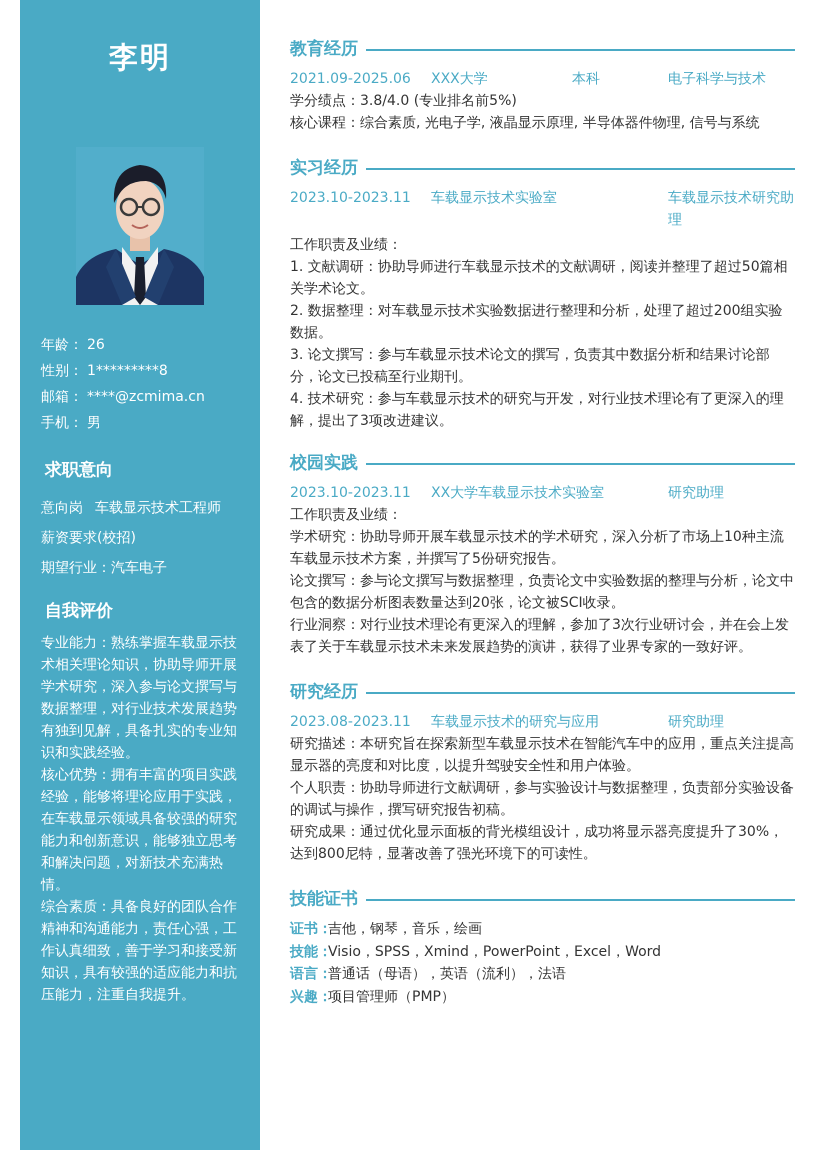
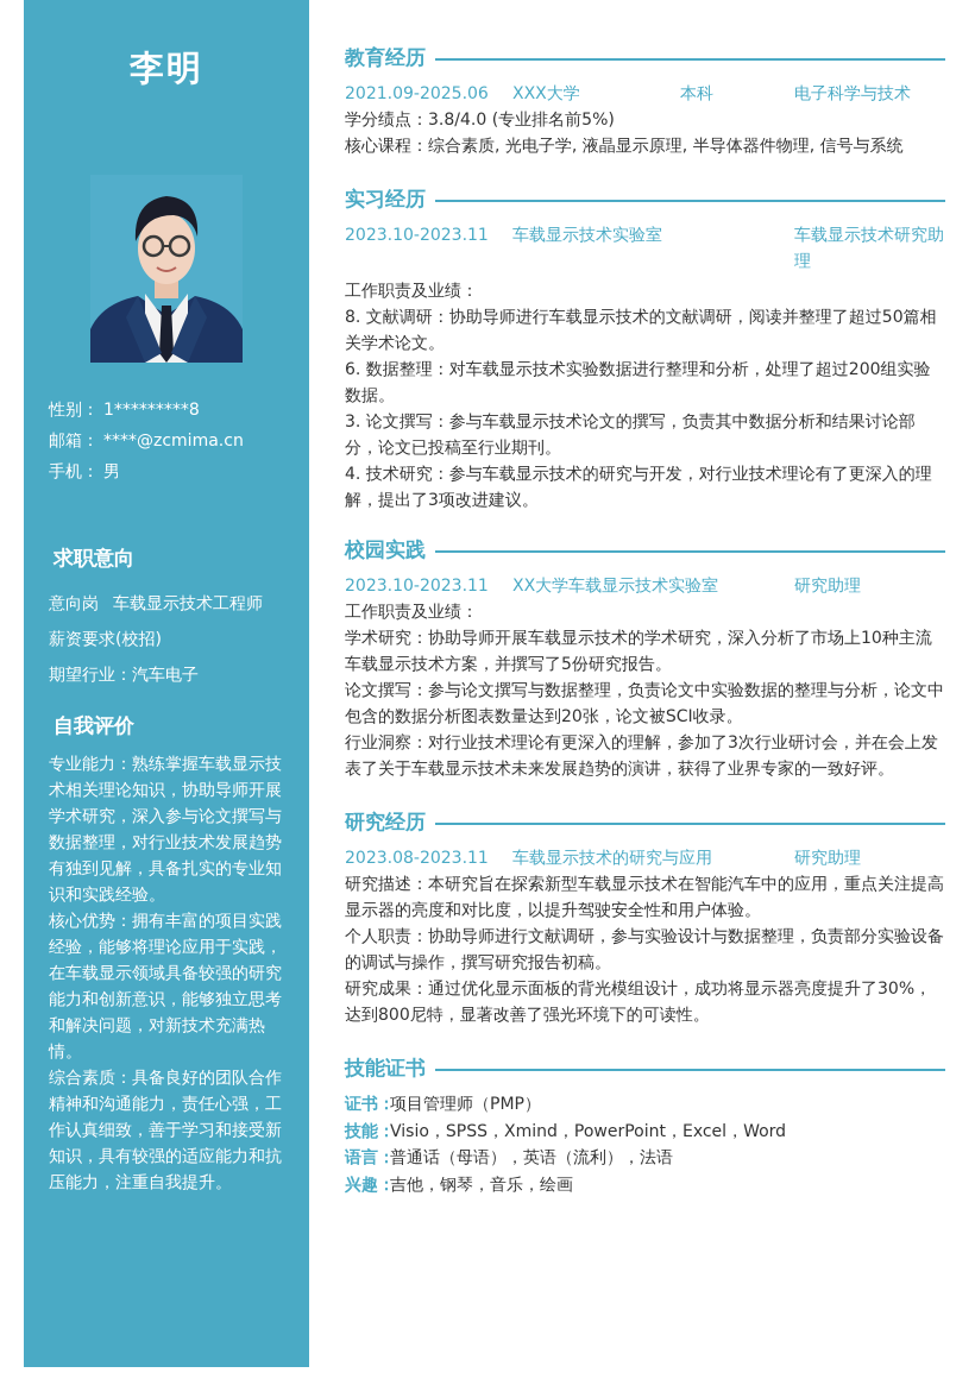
  李明
- 年龄： 26
  性别： 1*********8
  邮箱： ****@zcmima.cn
  手机： 男
  求职意向
  意向岗 车载显示技术工程师
  薪资要求(校招)
  期望行业：汽车电子
  自我评价
  专业能力：熟练掌握车载显示技术相关理论知识，协助导师开展学术研究，深入参与论文撰写与数据整理，对行业技术发展趋势有独到见解，具备扎实的专业知识和实践经验。
  核心优势：拥有丰富的项目实践经验，能够将理论应用于实践，在车载显示领域具备较强的研究能力和创新意识，能够独立思考和解决问题，对新技术充满热情。
  综合素质：具备良好的团队合作精神和沟通能力，责任心强，工作认真细致，善于学习和接受新知识，具有较强的适应能力和抗压能力，注重自我提升。
  教育经历
  2021.09-2025.06
  XXX大学
  本科
  电子科学与技术
  学分绩点：3.8/4.0 (专业排名前5%)
  核心课程：综合素质, 光电子学, 液晶显示原理, 半导体器件物理, 信号与系统
  实习经历
  2023.10-2023.11
  车载显示技术实验室
  车载显示技术研究助理
  工作职责及业绩：
- 1. 文献调研：协助导师进行车载显示技术的文献调研，阅读并整理了超过50篇相关学术论文。
+ 8. 文献调研：协助导师进行车载显示技术的文献调研，阅读并整理了超过50篇相关学术论文。
- 2. 数据整理：对车载显示技术实验数据进行整理和分析，处理了超过200组实验数据。
+ 6. 数据整理：对车载显示技术实验数据进行整理和分析，处理了超过200组实验数据。
  3. 论文撰写：参与车载显示技术论文的撰写，负责其中数据分析和结果讨论部分，论文已投稿至行业期刊。
  4. 技术研究：参与车载显示技术的研究与开发，对行业技术理论有了更深入的理解，提出了3项改进建议。
  校园实践
  2023.10-2023.11
  XX大学车载显示技术实验室
  研究助理
  工作职责及业绩：
  学术研究：协助导师开展车载显示技术的学术研究，深入分析了市场上10种主流车载显示技术方案，并撰写了5份研究报告。
  论文撰写：参与论文撰写与数据整理，负责论文中实验数据的整理与分析，论文中包含的数据分析图表数量达到20张，论文被SCI收录。
  行业洞察：对行业技术理论有更深入的理解，参加了3次行业研讨会，并在会上发表了关于车载显示技术未来发展趋势的演讲，获得了业界专家的一致好评。
  研究经历
  2023.08-2023.11
  车载显示技术的研究与应用
  研究助理
  研究描述：本研究旨在探索新型车载显示技术在智能汽车中的应用，重点关注提高显示器的亮度和对比度，以提升驾驶安全性和用户体验。
  个人职责：协助导师进行文献调研，参与实验设计与数据整理，负责部分实验设备的调试与操作，撰写研究报告初稿。
  研究成果：通过优化显示面板的背光模组设计，成功将显示器亮度提升了30%，达到800尼特，显著改善了强光环境下的可读性。
  技能证书
- 证书：吉他，钢琴，音乐，绘画
+ 证书：项目管理师（PMP）
  技能：Visio，SPSS，Xmind，PowerPoint，Excel，Word
  语言：普通话（母语），英语（流利），法语
- 兴趣：项目管理师（PMP）
+ 兴趣：吉他，钢琴，音乐，绘画
